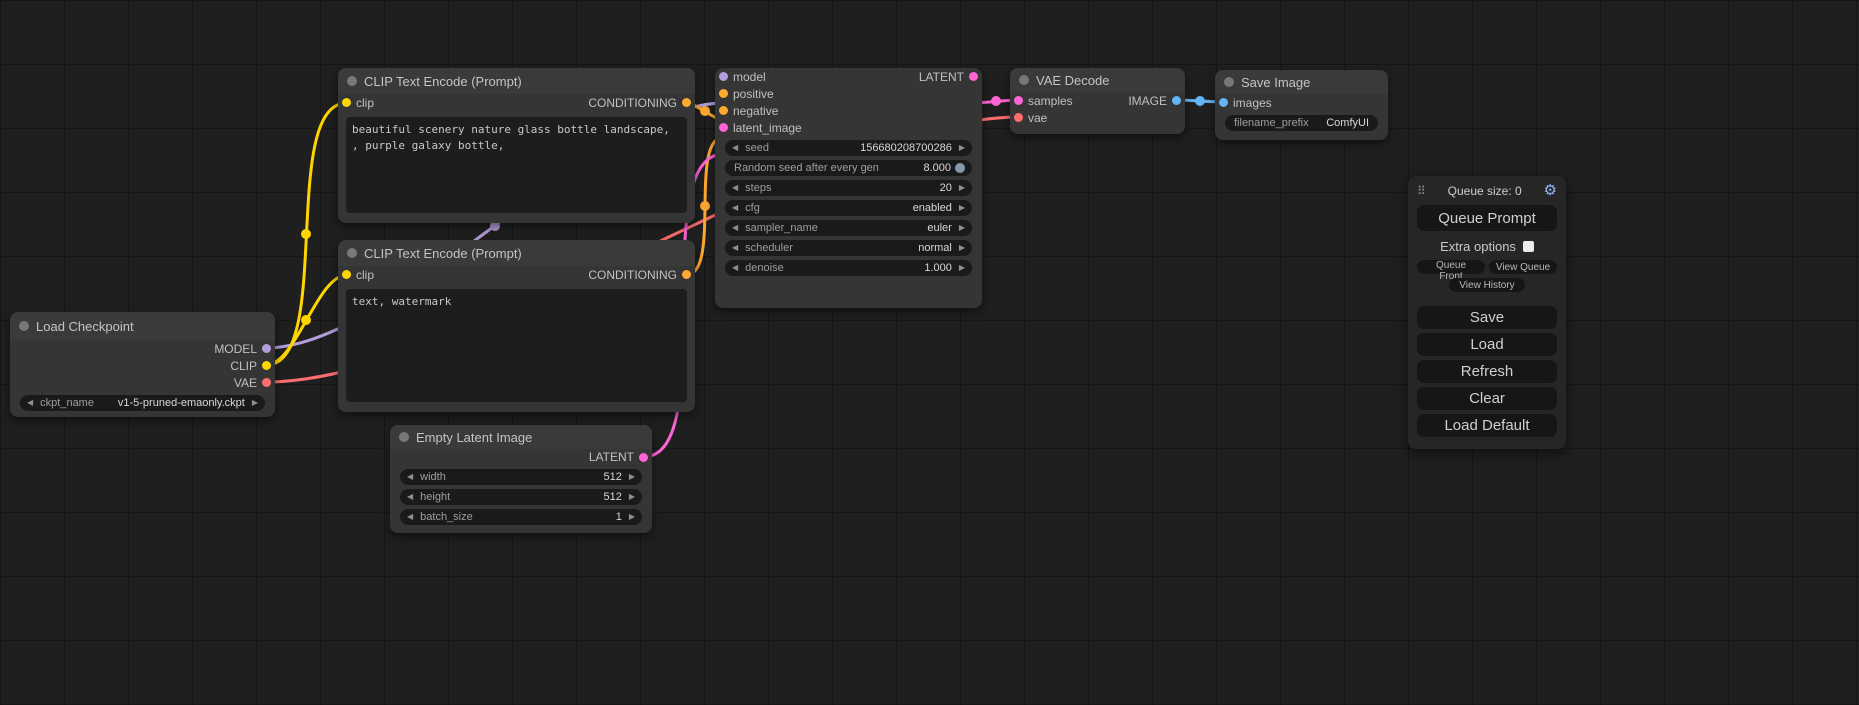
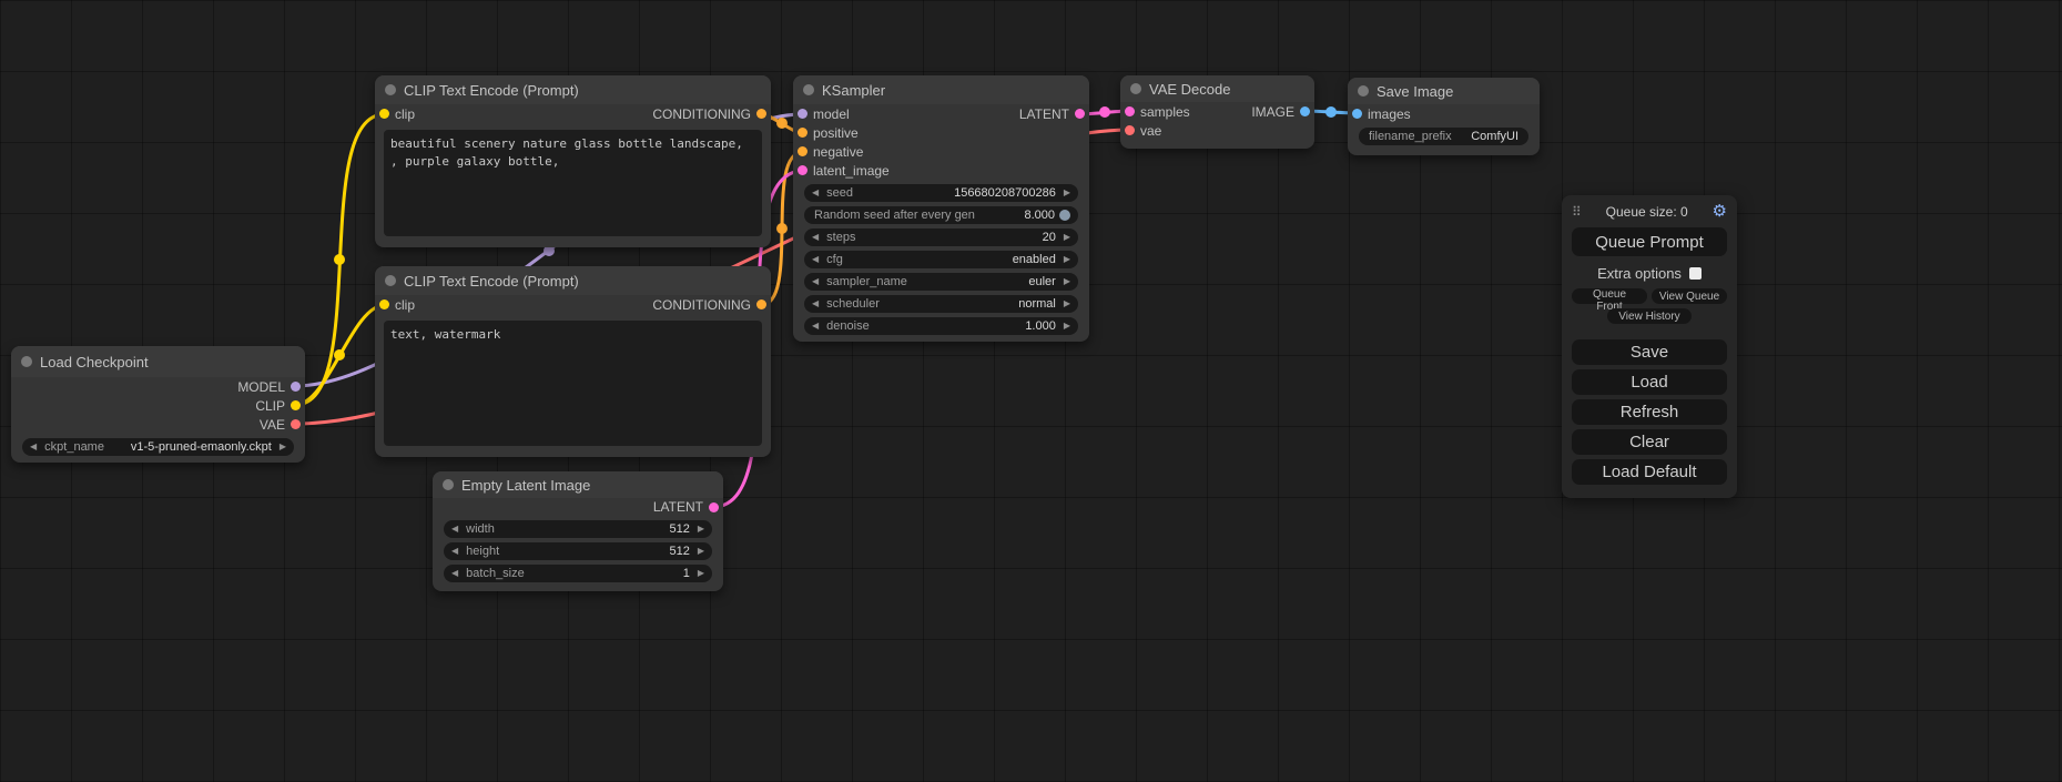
  Load Checkpoint
  MODEL
  CLIP
  VAE
  ◀
  ckpt_name
  v1-5-pruned-emaonly.ckpt
  ▶
  CLIP Text Encode (Prompt)
  clip
  CONDITIONING
  CLIP Text Encode (Prompt)
  clip
  CONDITIONING
  text, watermark
  Empty Latent Image
  LATENT
  ◀
  width
  512
  ▶
  ◀
  height
  512
  ▶
  ◀
  batch_size
  1
  ▶
+ KSampler
  model
  LATENT
  positive
  negative
  latent_image
  ◀
  seed
  156680208700286
  ▶
  Random seed after every gen
  8.000
  ◀
  steps
  20
  ▶
  ◀
  cfg
  enabled
  ▶
  ◀
  sampler_name
  euler
  ▶
  ◀
  scheduler
  normal
  ▶
  ◀
  denoise
  1.000
  ▶
  VAE Decode
  samples
  IMAGE
  vae
  Save Image
  images
  filename_prefix
  ComfyUI
  ⠿
  Queue size: 0
  ⚙
  Queue Prompt
  Extra options
  Queue Front
  View Queue
  View History
  Save
  Load
  Refresh
  Clear
  Load Default
